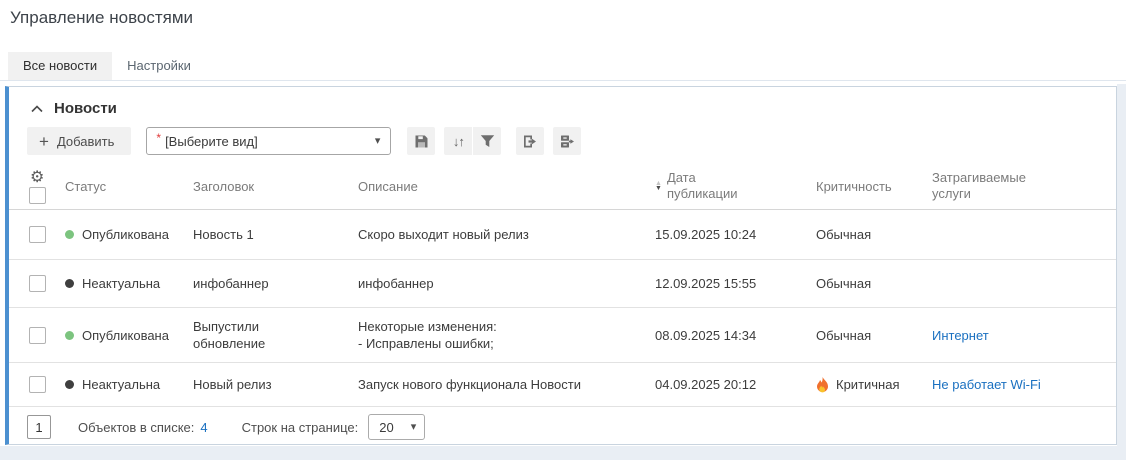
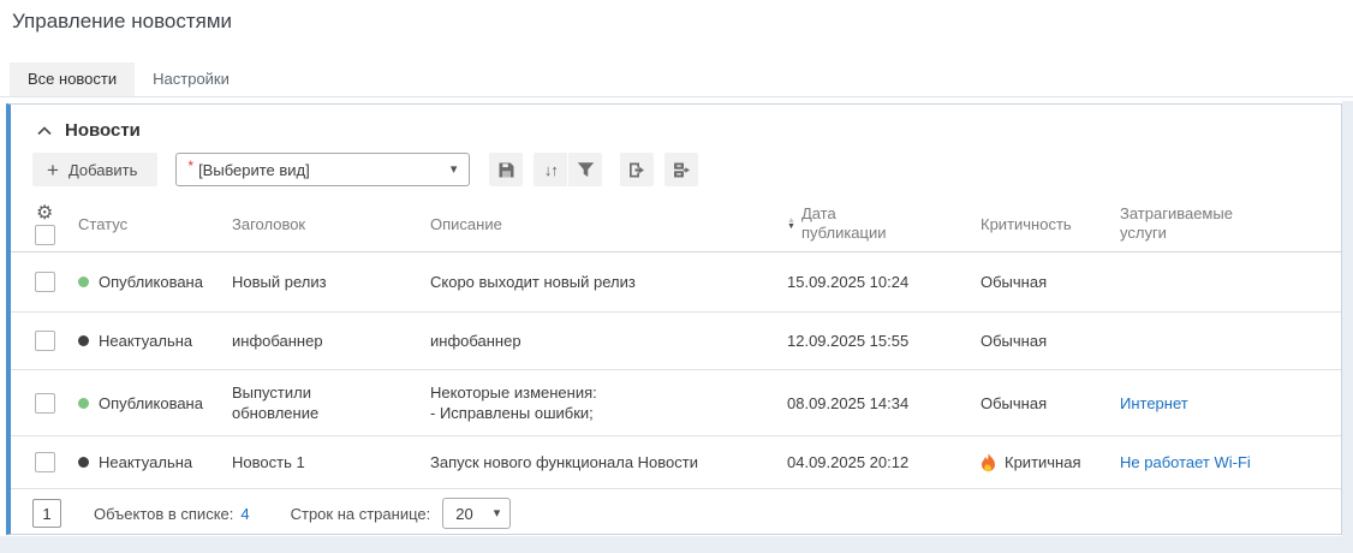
  Управление новостями
  Все новости
  Настройки
  Новости
  +
  Добавить
  *
  [Выберите вид]
  ▾
  ↓↑
  ⚙
  Статус
  Заголовок
  Описание
  Дата публикации
  Критичность
  Затрагиваемые услуги
  Опубликована
- Новость 1
+ Новый релиз
  Скоро выходит новый релиз
  15.09.2025 10:24
  Обычная
  Неактуальна
  инфобаннер
  инфобаннер
  12.09.2025 15:55
  Обычная
  Опубликована
  Выпустили обновление
  Некоторые изменения:
  - Исправлены ошибки;
  08.09.2025 14:34
  Обычная
  Интернет
  Неактуальна
- Новый релиз
+ Новость 1
  Запуск нового функционала Новости
  04.09.2025 20:12
  Критичная
  Не работает Wi-Fi
  1
  Объектов в списке:
  4
  Строк на странице:
  20
  ▾
